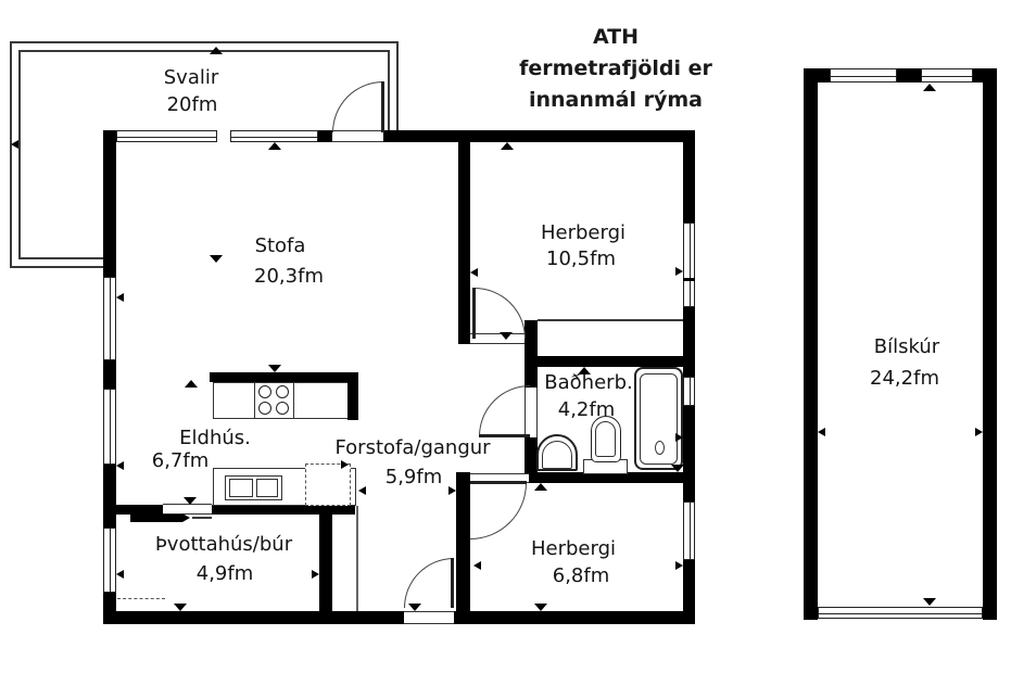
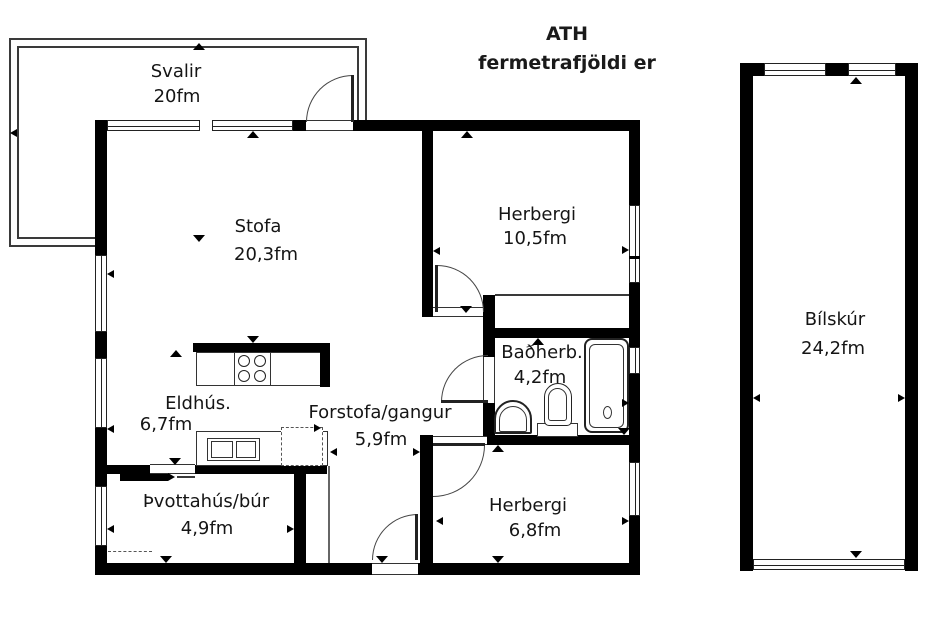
  ATH
  fermetrafjöldi er
- innanmál rýma
  Svalir
  20fm
  Stofa
  20,3fm
  Herbergi
  10,5fm
  Baðherb.
  4,2fm
  Eldhús.
  6,7fm
  Forstofa/gangur
  5,9fm
  Þvottahús/búr
  4,9fm
  Herbergi
  6,8fm
  Bílskúr
  24,2fm
